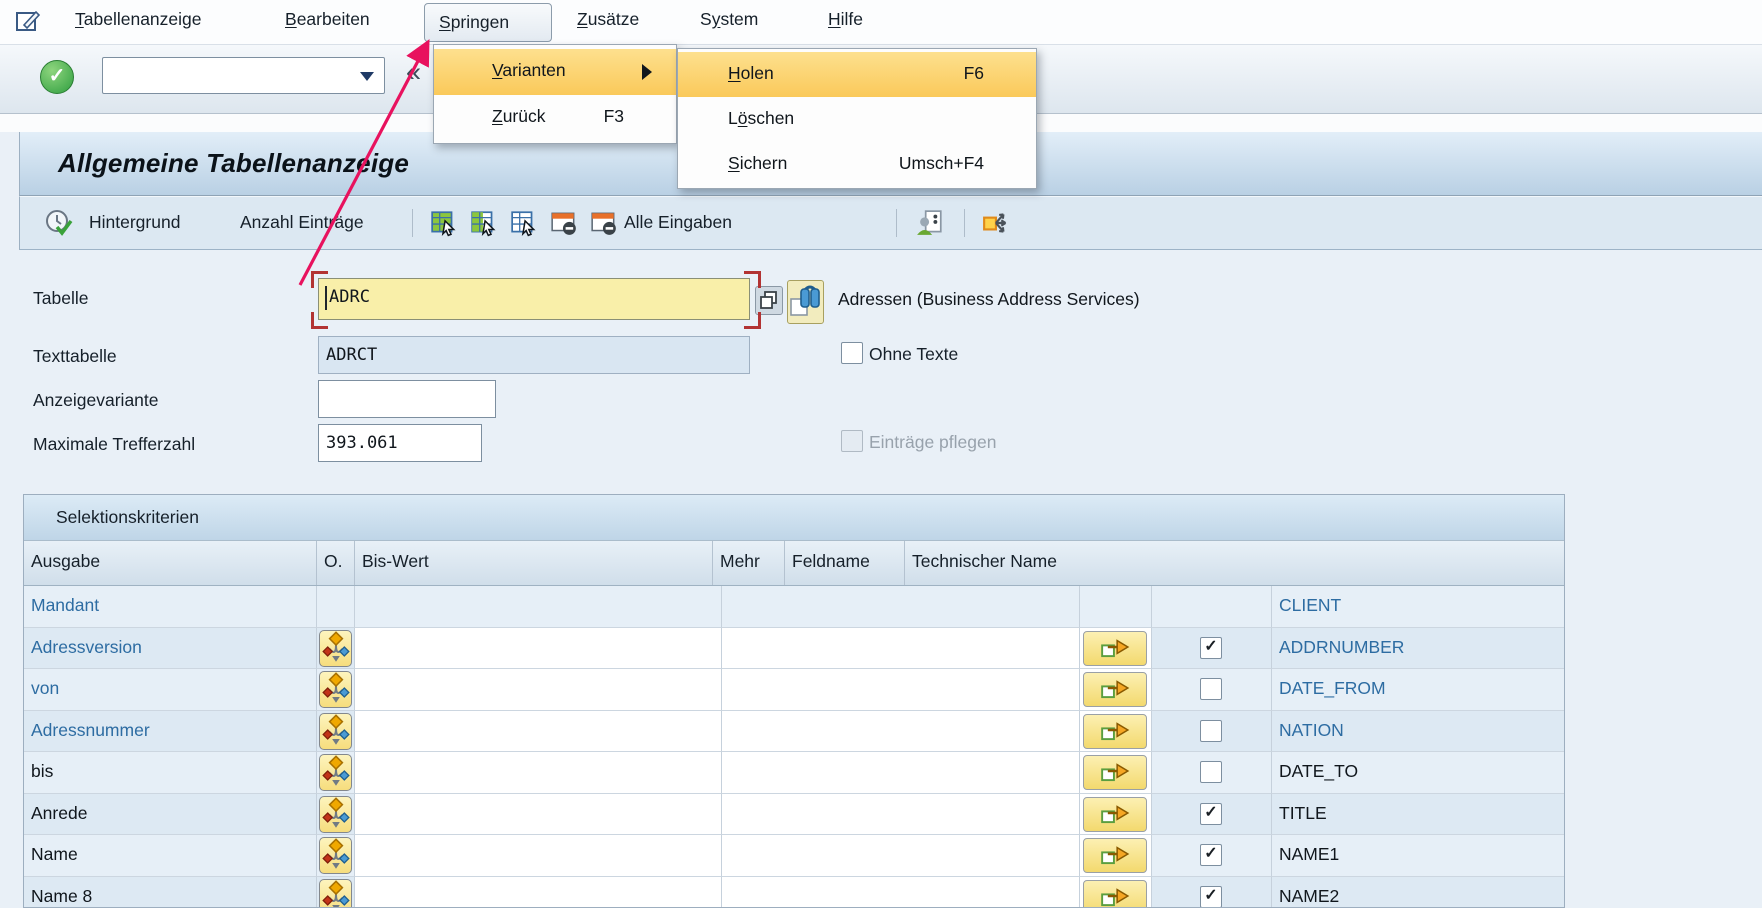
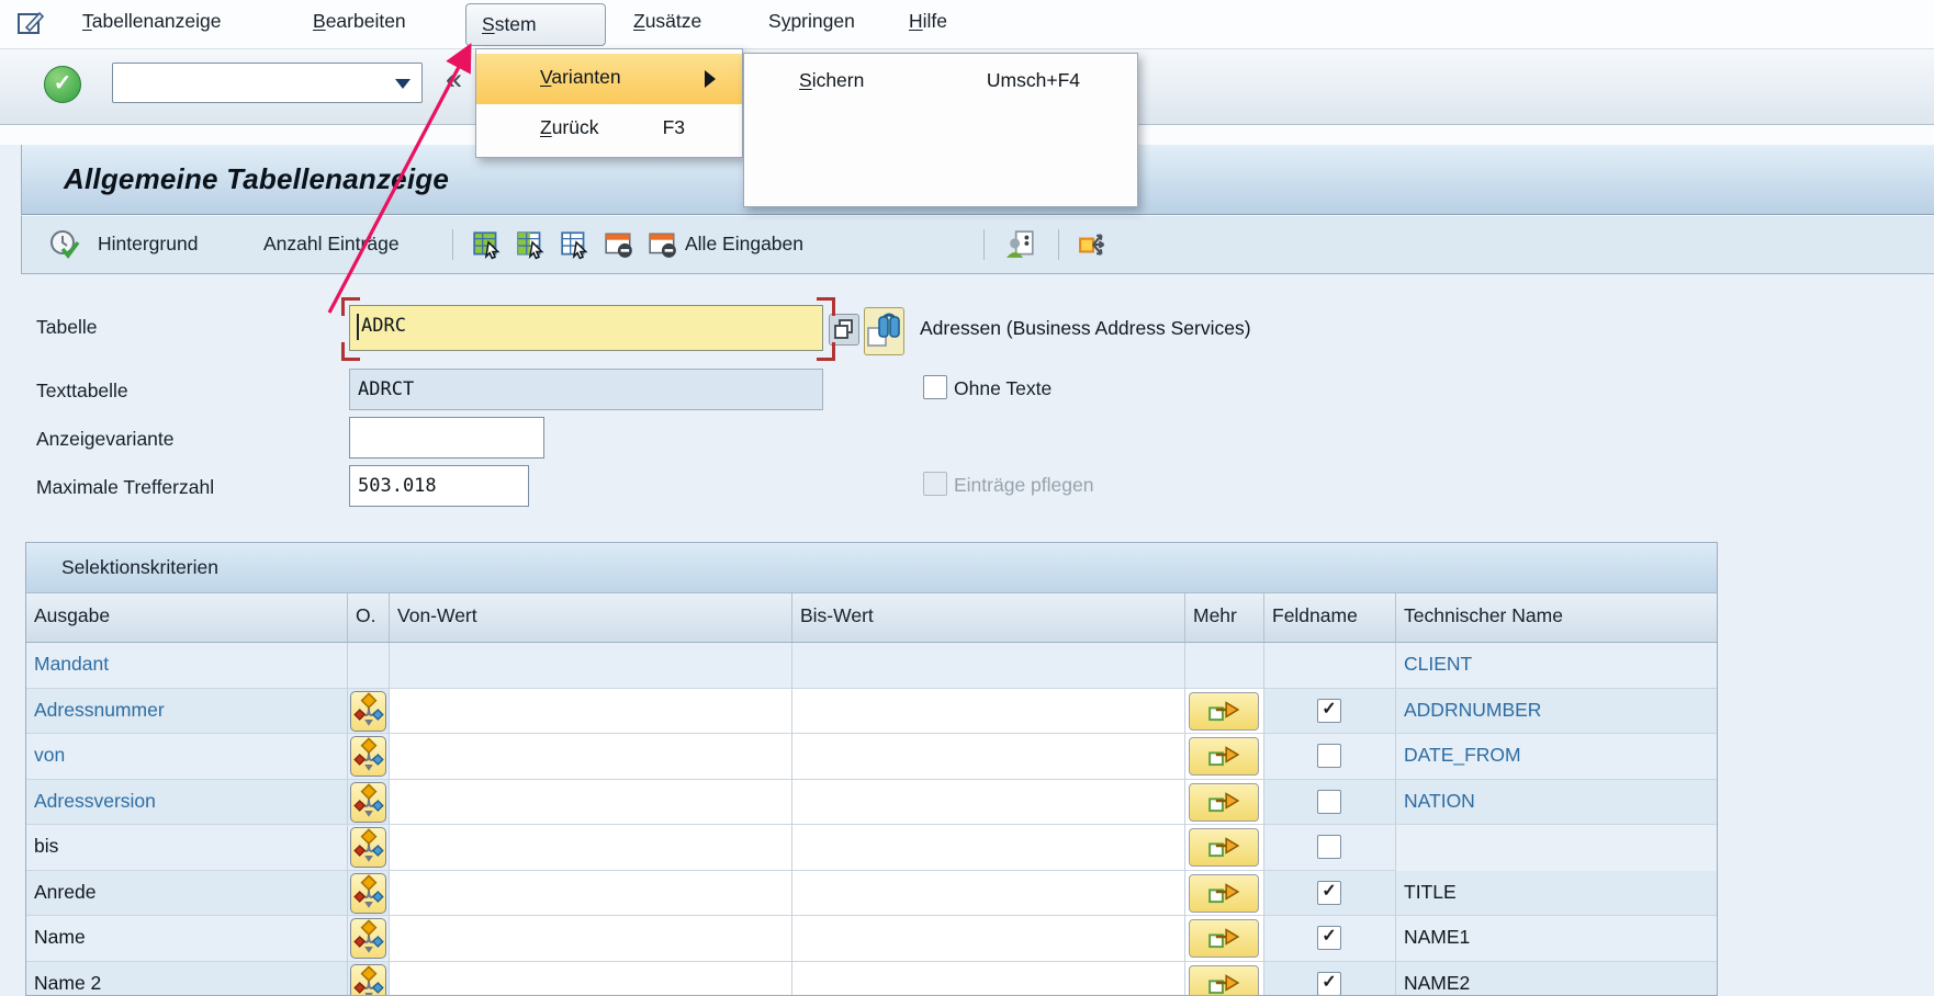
  Tabellenanzeige
  Bearbeiten
- Springen
+ Sstem
  Zusätze
- System
+ Sypringen
  Hilfe
  ✓
  Allgemeine Tabellenanzige
  Hintergrund
  Anzahl Eintäge
  Alle Eingaben
  Tabelle
  ADRC
  Adressen (Business Address Services)
  Texttabelle
  ADRCT
  Ohne Texte
  Anzeigevariante
  Maximale Trefferzahl
- 393.061
+ 503.018
  Einträge pflegen
  Selektionskriterien
  Ausgabe
  O.
+ Von-Wert
  Bis-Wert
  Mehr
  Feldname
  Technischer Name
  Mandant
  CLIENT
- Adressversion
+ Adressnummer
  ✓
  ADDRNUMBER
  von
  DATE_FROM
- Adressnummer
+ Adressversion
  NATION
  bis
- DATE_TO
  Anrede
  ✓
  TITLE
  Name
  ✓
  NAME1
- Name 8
+ Name 2
  ✓
  NAME2
  Varianten
  Zurück
  F3
- Holen
- F6
- Löschen
  Sichern
  Umsch+F4
